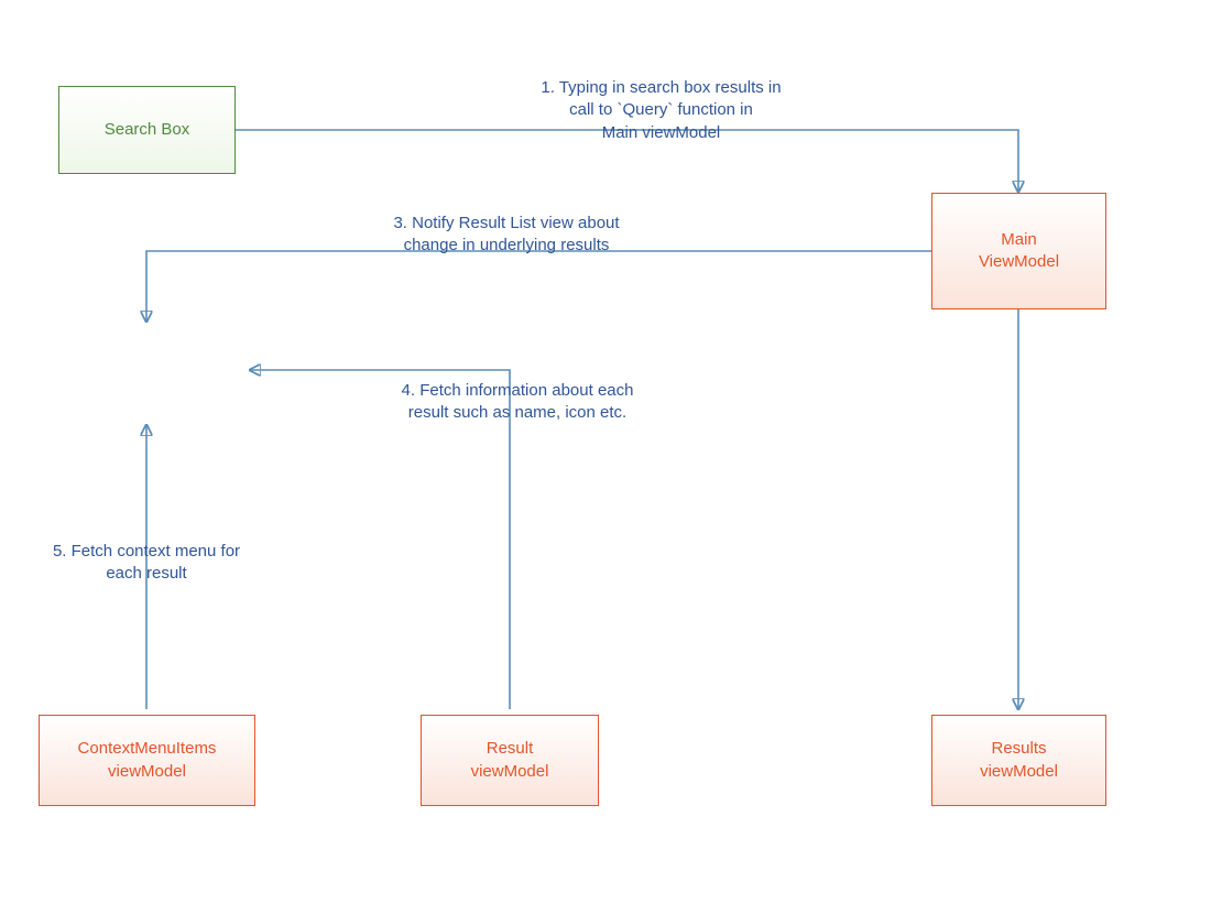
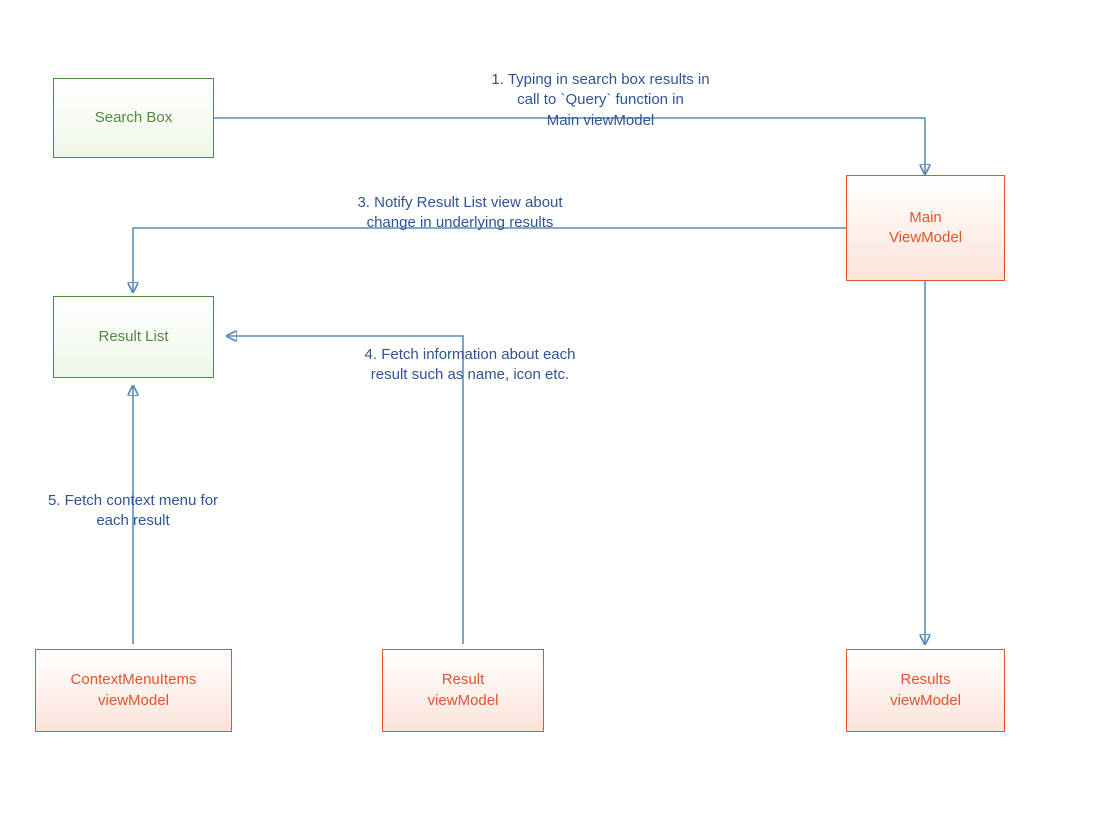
  Search Box
  Main
  ViewModel
+ Result List
  ContextMenuItems
  viewModel
  Result
  viewModel
  Results
  viewModel
  1. Typing in search box results in
  call to `Query` function in
  Main viewModel
  3. Notify Result List view about
  change in underlying results
  4. Fetch information about each
  result such as name, icon etc.
  5. Fetch context menu for
  each result
